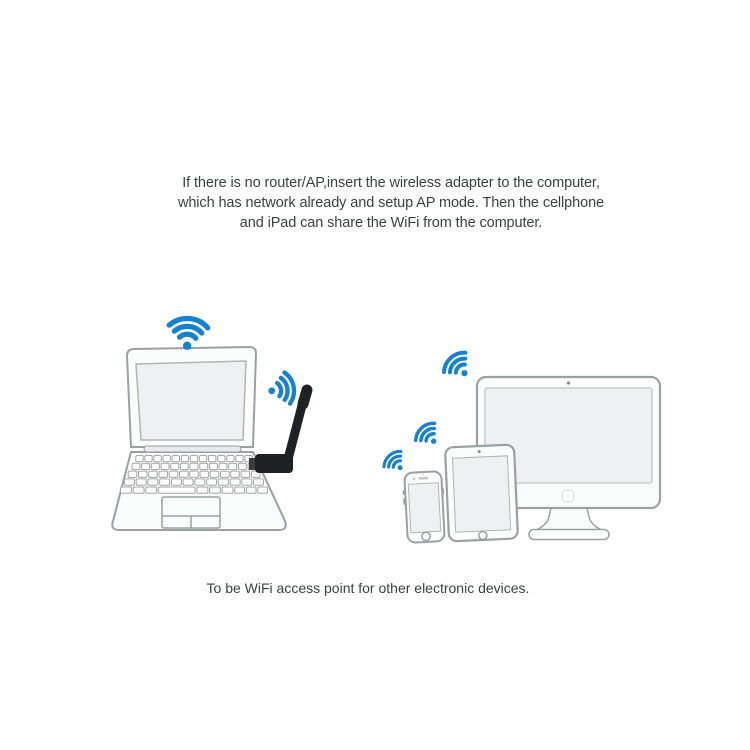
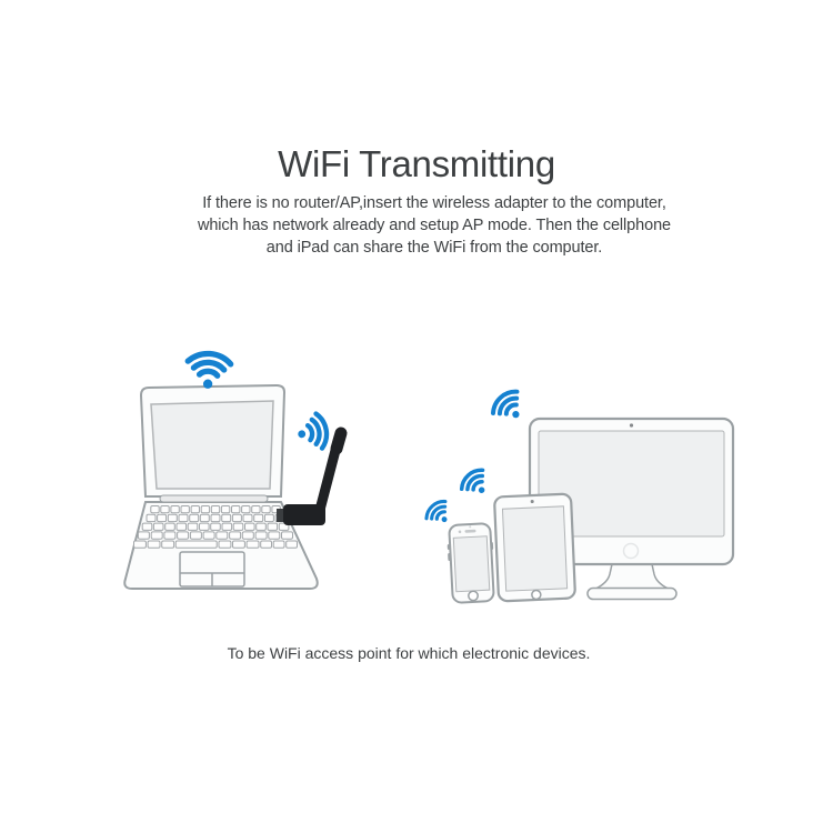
+ WiFi Transmitting
  If there is no router/AP,insert the wireless adapter to the computer,
  which has network already and setup AP mode. Then the cellphone
  and iPad can share the WiFi from the computer.
- To be WiFi access point for other electronic devices.
+ To be WiFi access point for which electronic devices.
